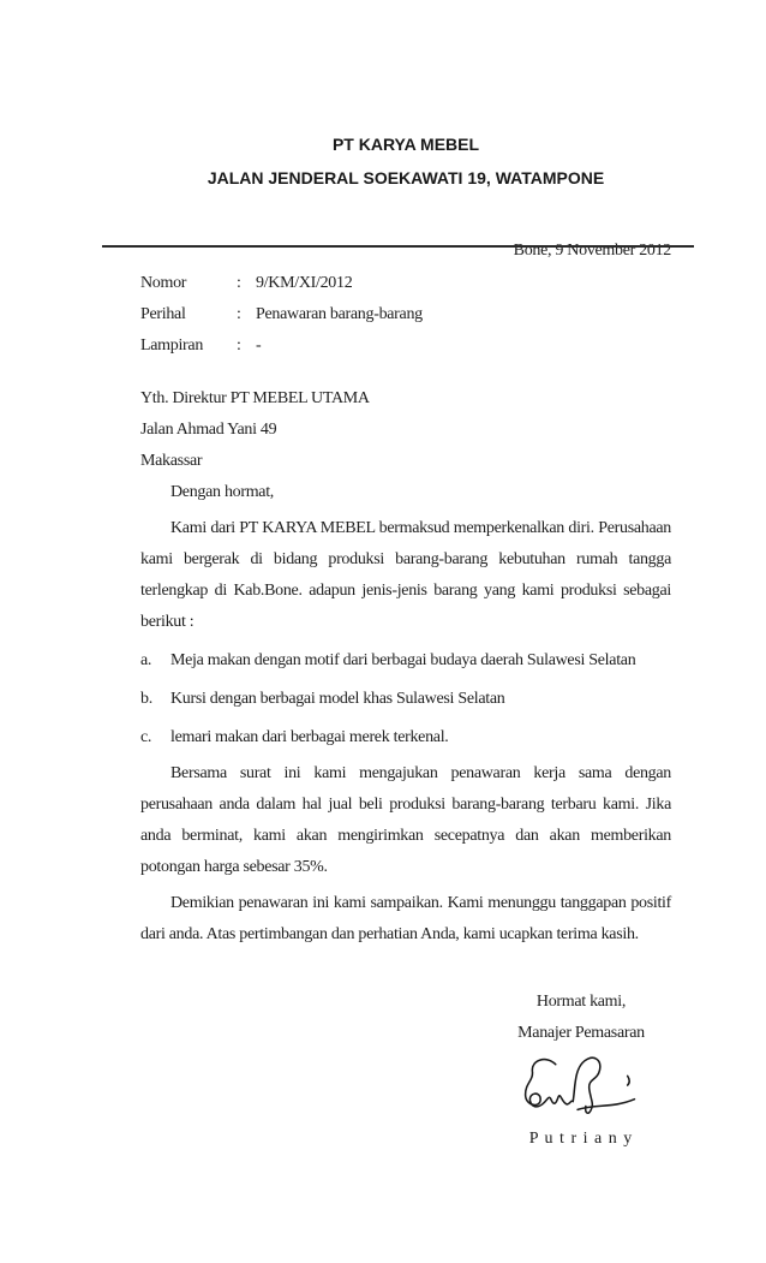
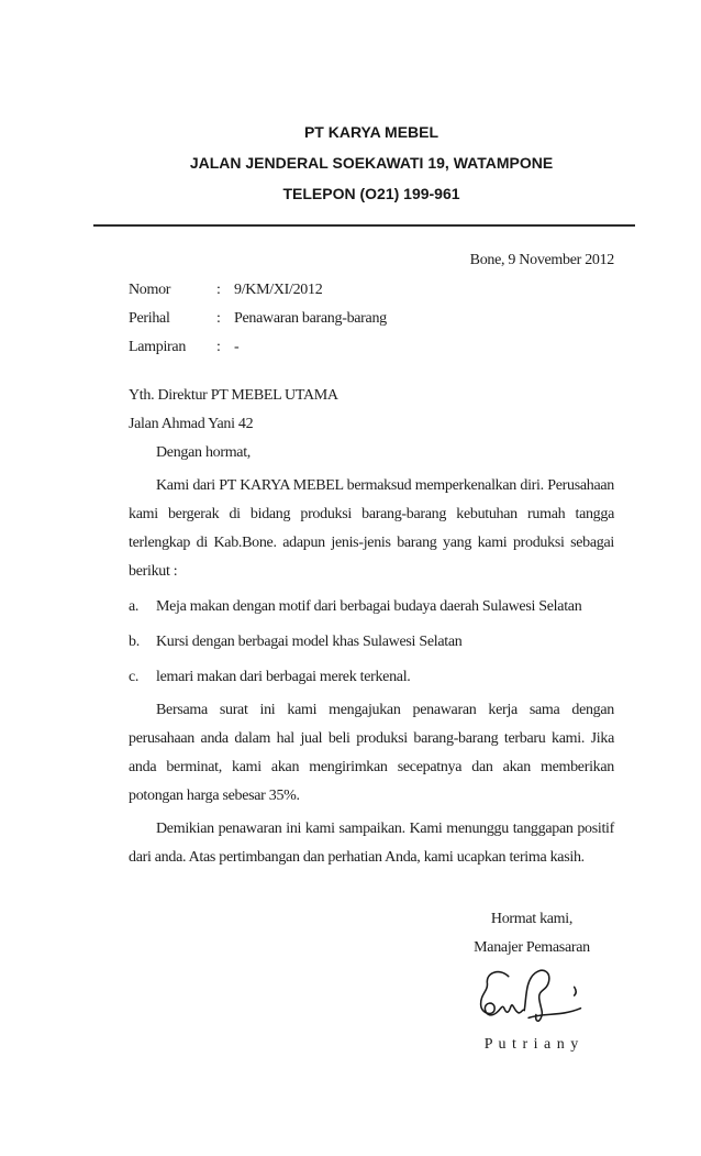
  PT KARYA MEBEL
  JALAN JENDERAL SOEKAWATI 19, WATAMPONE
+ TELEPON (O21) 199-961
  Bone, 9 November 2012
  Nomor
  :
  9/KM/XI/2012
  Perihal
  :
  Penawaran barang-barang
  Lampiran
  :
  -
  Yth. Direktur PT MEBEL UTAMA
- Jalan Ahmad Yani 49
+ Jalan Ahmad Yani 42
- Makassar
  Dengan hormat,
  Kami dari PT KARYA MEBEL bermaksud memperkenalkan diri. Perusahaan kami bergerak di bidang produksi barang-barang kebutuhan rumah tangga terlengkap di Kab.Bone. adapun jenis-jenis barang yang kami produksi sebagai berikut :
  a.
  Meja makan dengan motif dari berbagai budaya daerah Sulawesi Selatan
  b.
  Kursi dengan berbagai model khas Sulawesi Selatan
  c.
  lemari makan dari berbagai merek terkenal.
  Bersama surat ini kami mengajukan penawaran kerja sama dengan perusahaan anda dalam hal jual beli produksi barang-barang terbaru kami. Jika anda berminat, kami akan mengirimkan secepatnya dan akan memberikan potongan harga sebesar 35%.
  Demikian penawaran ini kami sampaikan. Kami menunggu tanggapan positif dari anda. Atas pertimbangan dan perhatian Anda, kami ucapkan terima kasih.
  Hormat kami,
  Manajer Pemasaran
  P u t r i a n y
